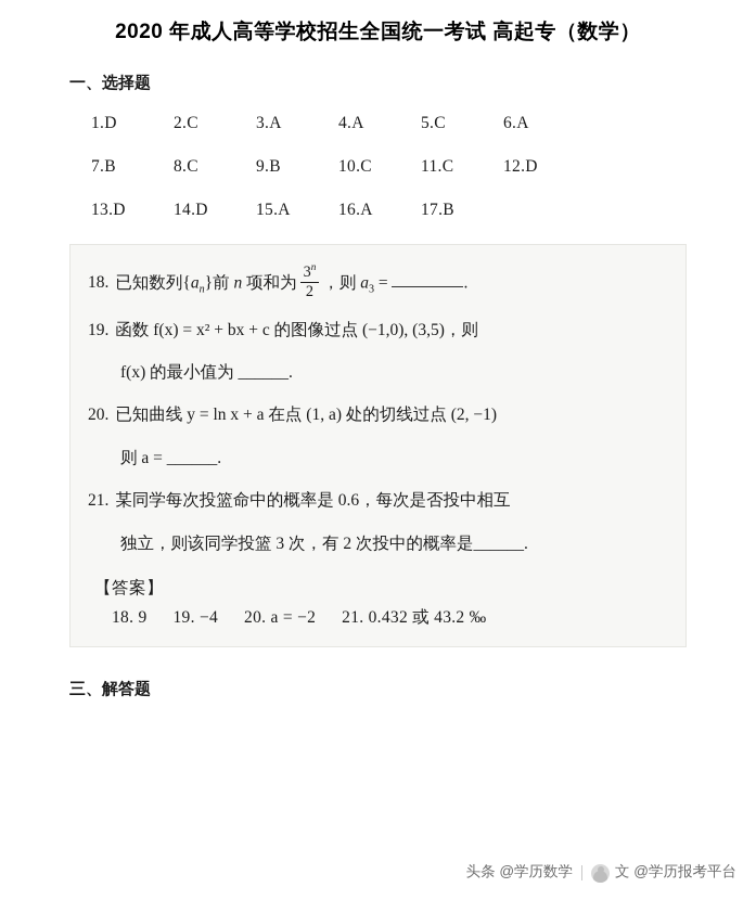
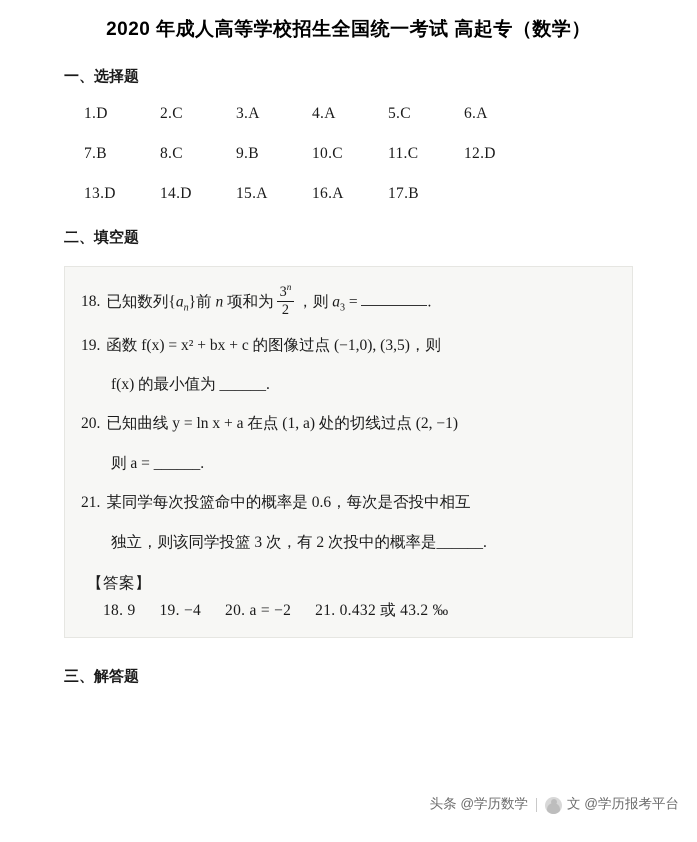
  2020 年成人高等学校招生全国统一考试 高起专（数学）
  一、选择题
  1.D
  2.C
  3.A
  4.A
  5.C
  6.A
  7.B
  8.C
  9.B
  10.C
  11.C
  12.D
  13.D
  14.D
  15.A
  16.A
  17.B
+ 二、填空题
  18.
  已知数列{an}前 n 项和为
  3n
  2
  ，则 a3 = .
  19.
  函数 f(x) = x² + bx + c 的图像过点 (−1,0), (3,5)，则
  f(x) 的最小值为 ______.
  20.
  已知曲线 y = ln x + a 在点 (1, a) 处的切线过点 (2, −1)
  则 a = ______.
  21.
  某同学每次投篮命中的概率是 0.6，每次是否投中相互
  独立，则该同学投篮 3 次，有 2 次投中的概率是______.
  【答案】
  18. 9 19. −4 20. a = −2 21. 0.432 或 43.2 ‰
  三、解答题
  头条 @学历数学
  文 @学历报考平台
